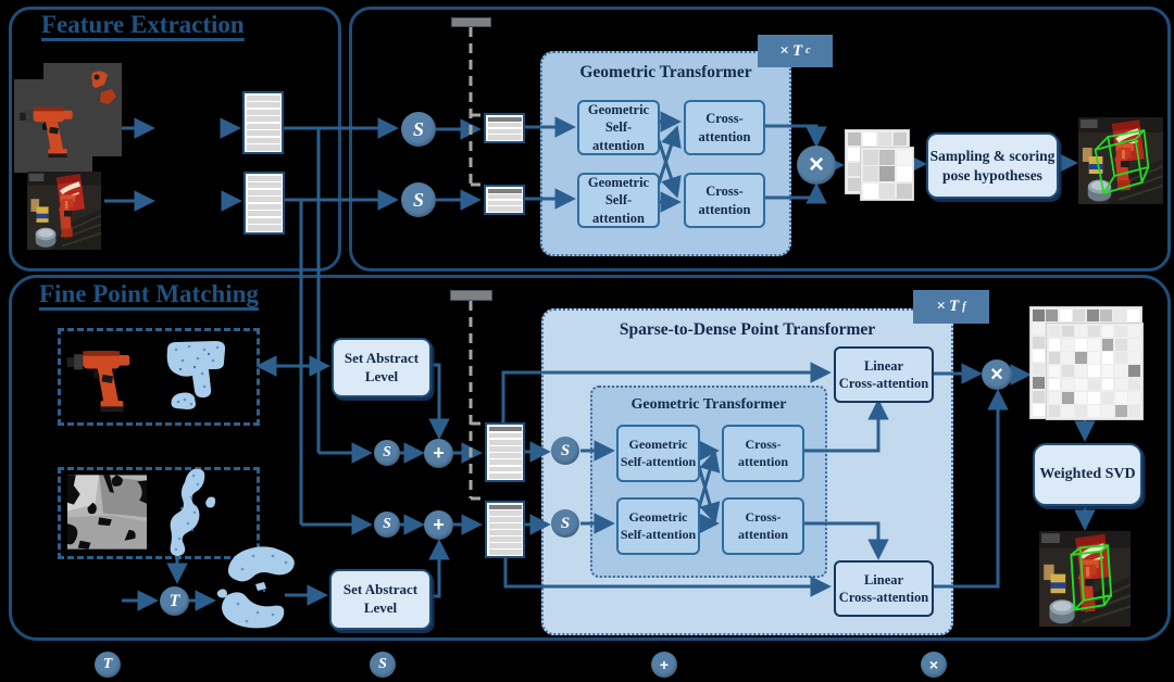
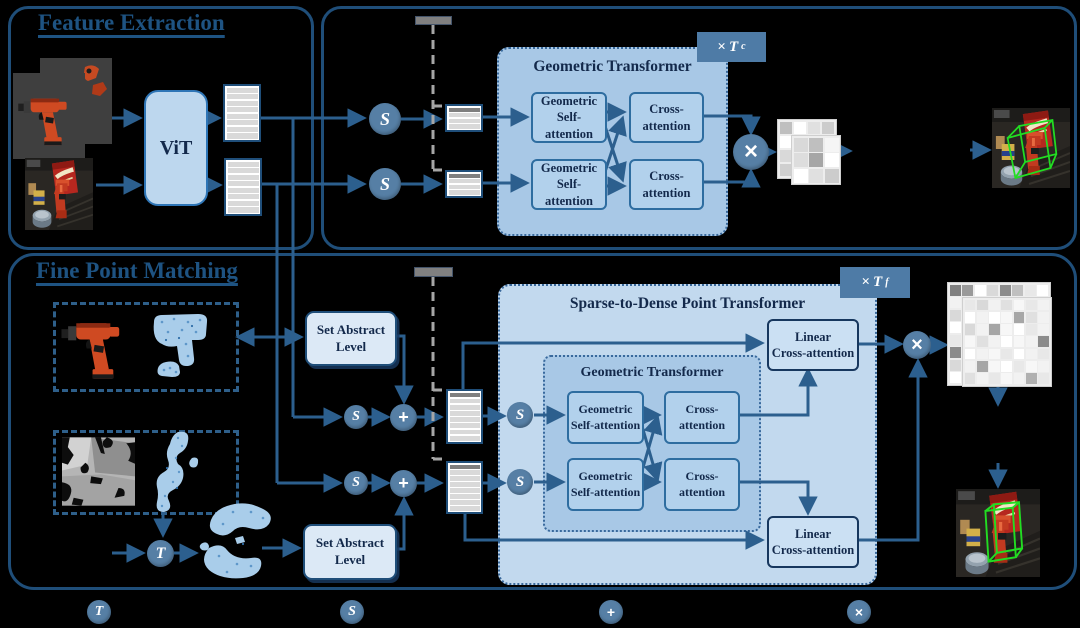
  Feature Extraction
  Fine Point Matching
  Geometric Transformer
  Sparse-to-Dense Point Transformer
  Geometric Transformer
+ ViT
  S
  S
  Geometric
  Self-attention
  Geometric
  Self-attention
  Cross-
  attention
  Cross-
  attention
  ×
  T
  c
  ×
- Sampling & scoring
- pose hypotheses
  T
  Set Abstract
  Level
  Set Abstract
  Level
  S
  +
  S
  +
  S
  S
  Geometric
  Self-attention
  Geometric
  Self-attention
  Cross-
  attention
  Cross-
  attention
  Linear
  Cross-attention
  Linear
  Cross-attention
  ×
  T
  f
  ×
- Weighted SVD
  T
  S
  +
  ×
